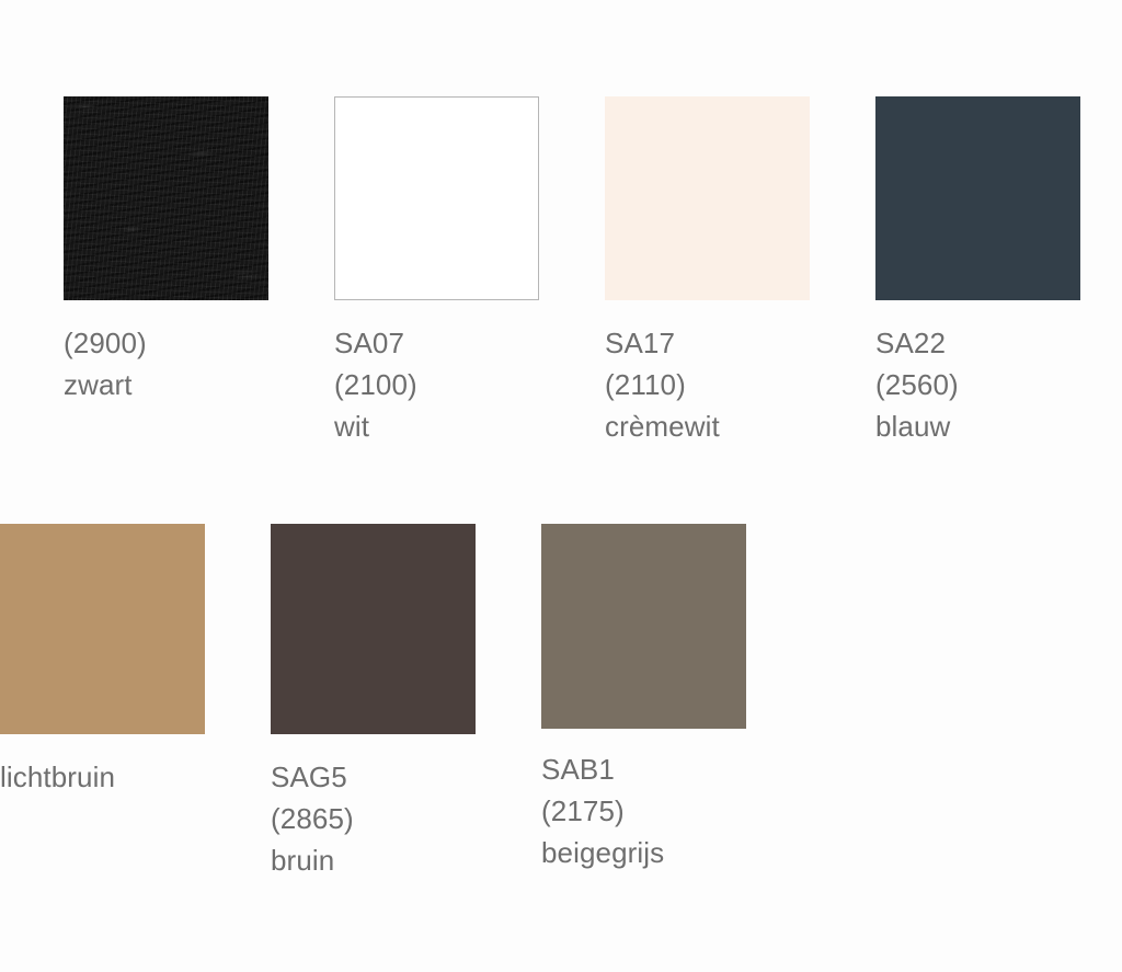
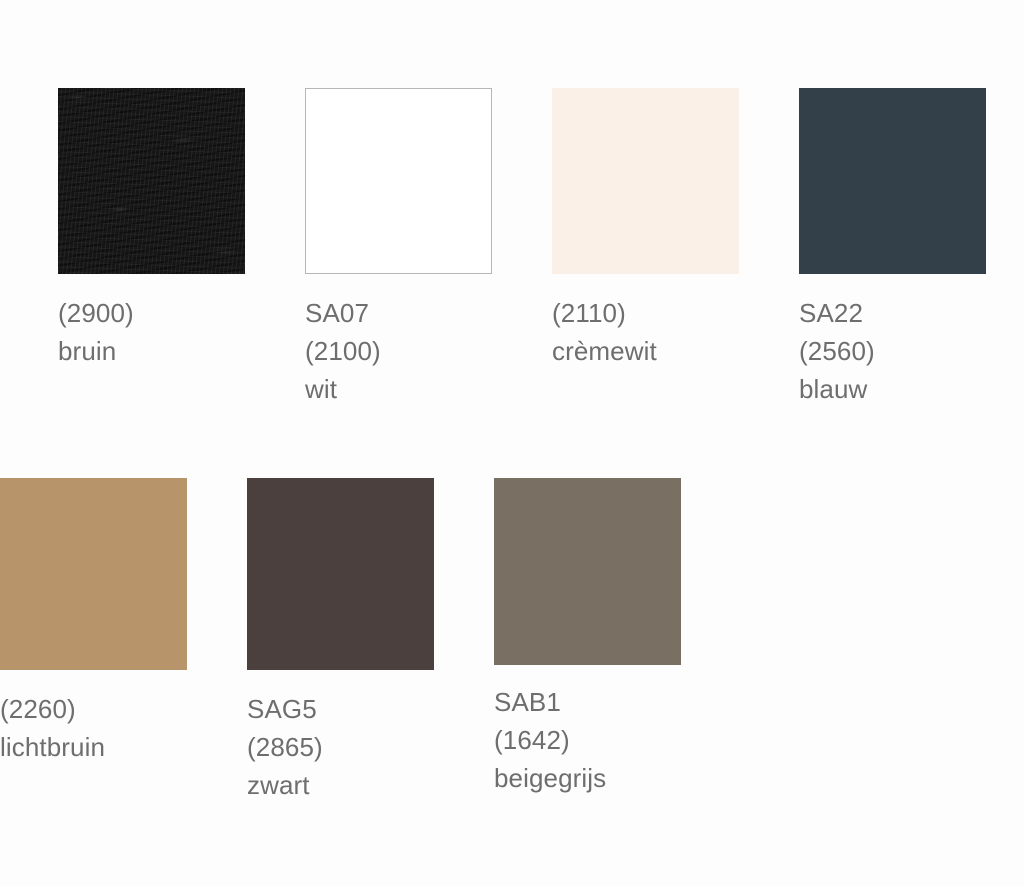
  (2900)
- zwart
+ bruin
  SA07
  (2100)
  wit
- SA17
  (2110)
  crèmewit
  SA22
  (2560)
  blauw
+ (2260)
  lichtbruin
  SAG5
  (2865)
- bruin
+ zwart
  SAB1
- (2175)
+ (1642)
  beigegrijs
